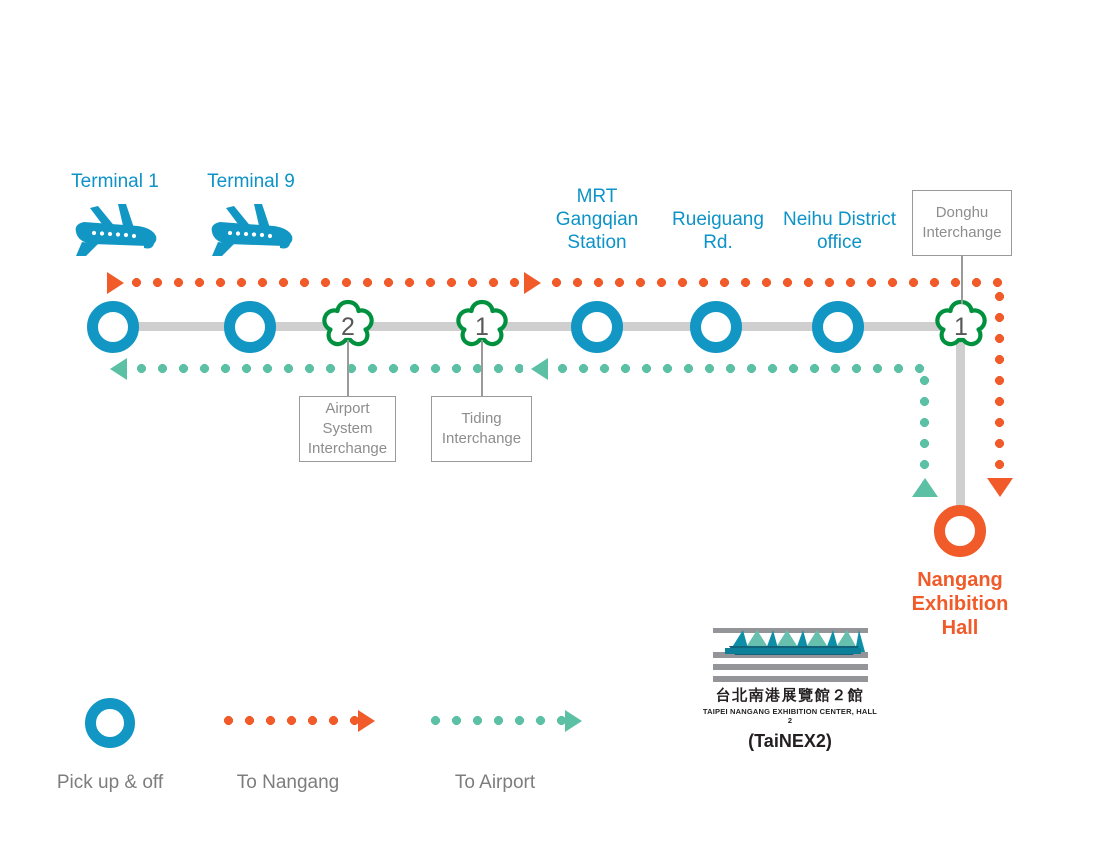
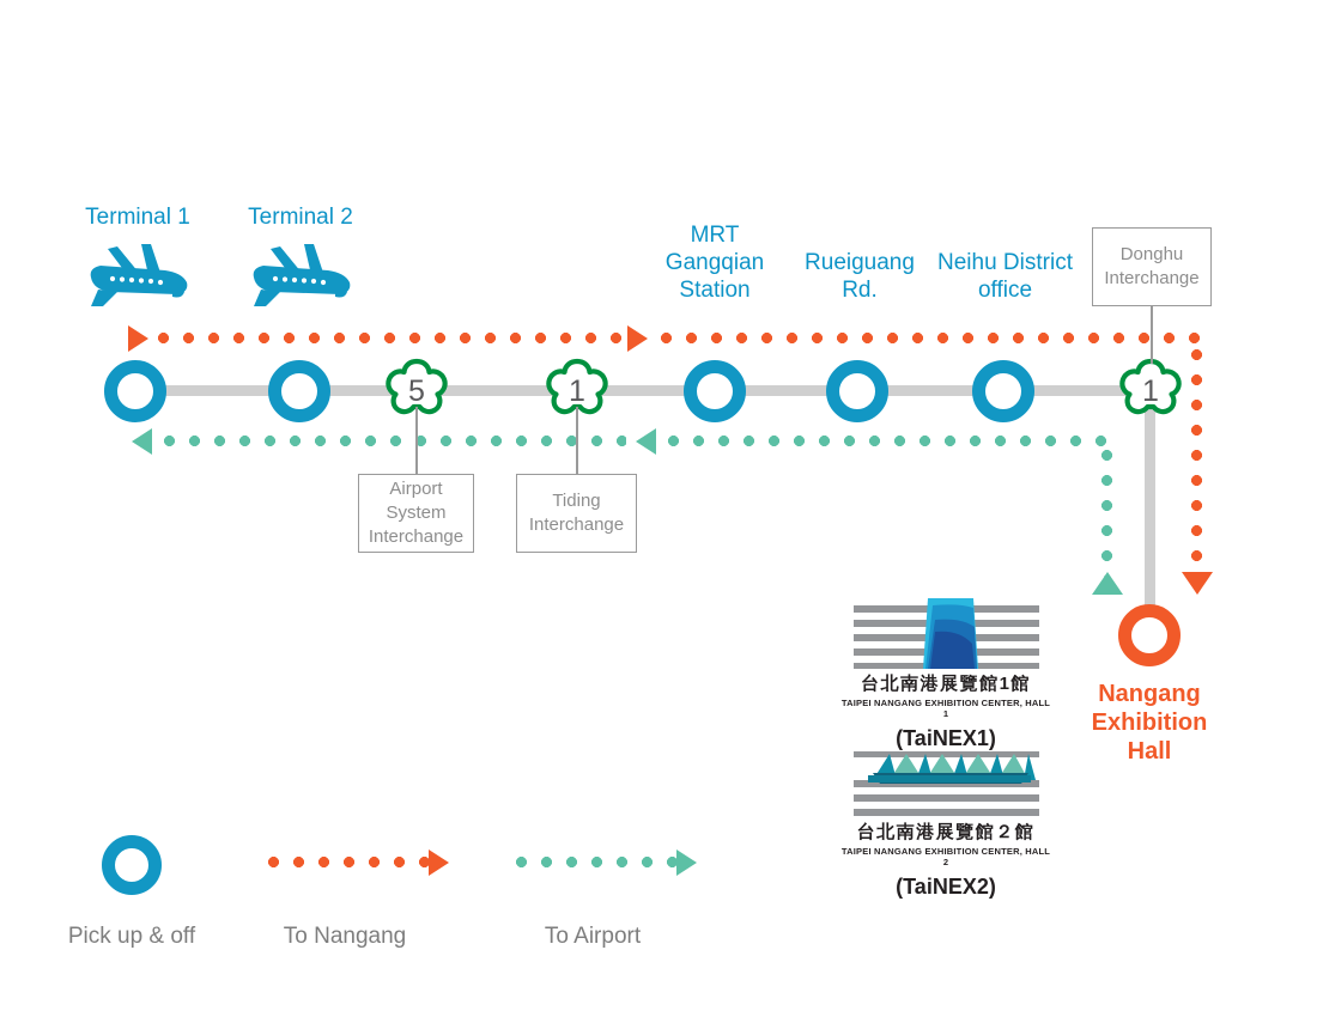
  Terminal 1
- Terminal 9
+ Terminal 2
  MRT
  Gangqian
  Station
  Rueiguang
  Rd.
  Neihu District
  office
- 2
+ 5
  1
  1
  Airport
  System
  Interchange
  Tiding
  Interchange
  Donghu
  Interchange
  Nangang
  Exhibition
  Hall
+ 台北南港展覽館1館
+ TAIPEI NANGANG EXHIBITION CENTER, HALL 1
+ (TaiNEX1)
  台北南港展覽館２館
  TAIPEI NANGANG EXHIBITION CENTER, HALL 2
  (TaiNEX2)
  Pick up & off
  To Nangang
  To Airport
